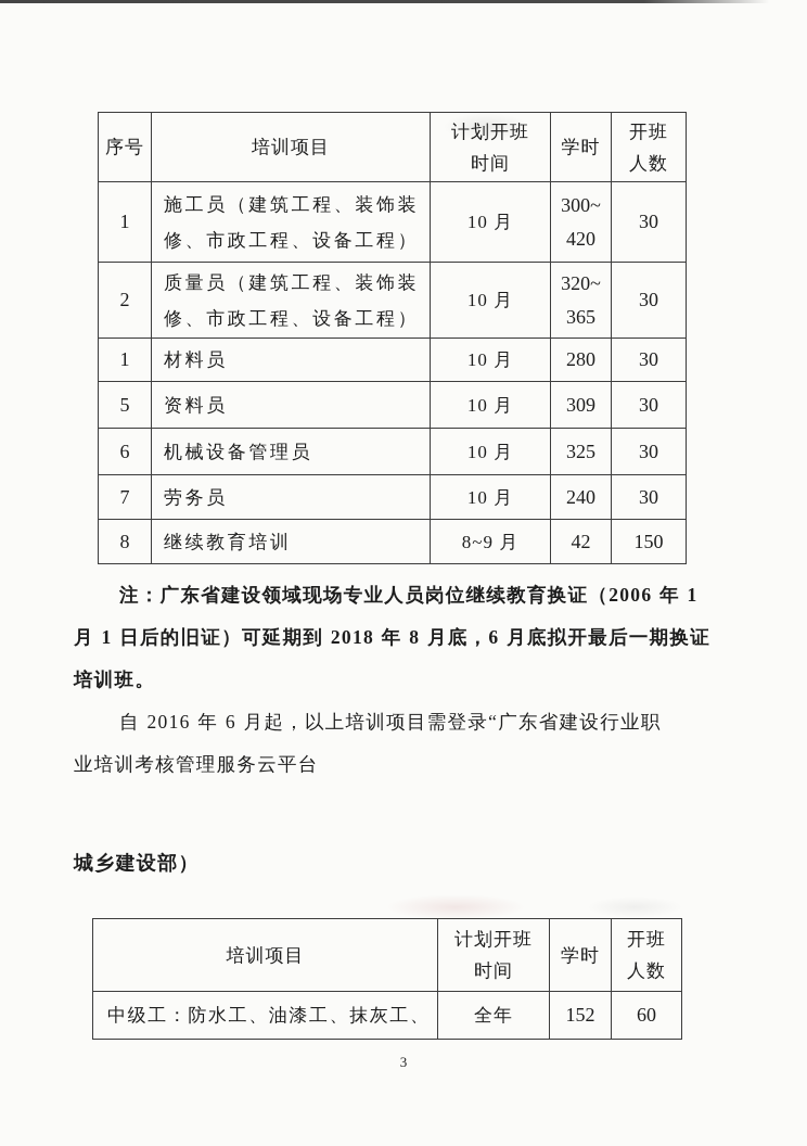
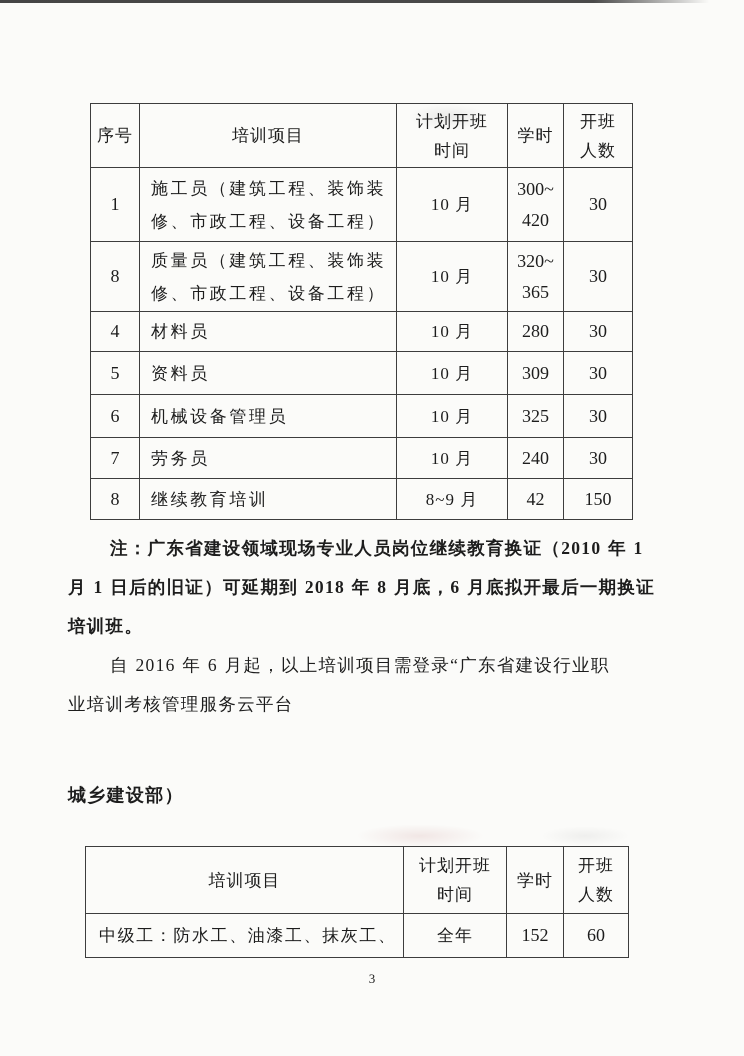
  序号	培训项目	计划开班 时间	学时	开班 人数
  1	施工员（建筑工程、装饰装 修、市政工程、设备工程）	10 月	300~ 420	30
- 2	质量员（建筑工程、装饰装 修、市政工程、设备工程）	10 月	320~ 365	30
+ 8	质量员（建筑工程、装饰装 修、市政工程、设备工程）	10 月	320~ 365	30
- 1	材料员	10 月	280	30
+ 4	材料员	10 月	280	30
  5	资料员	10 月	309	30
  6	机械设备管理员	10 月	325	30
  7	劳务员	10 月	240	30
  8	继续教育培训	8~9 月	42	150
- 注：广东省建设领域现场专业人员岗位继续教育换证（2006 年 1
+ 注：广东省建设领域现场专业人员岗位继续教育换证（2010 年 1
  月 1 日后的旧证）可延期到 2018 年 8 月底，6 月底拟开最后一期换证
  培训班。
  自 2016 年 6 月起，以上培训项目需登录“广东省建设行业职
  业培训考核管理服务云平台
  城乡建设部）
  培训项目	计划开班 时间	学时	开班 人数
  中级工：防水工、油漆工、抹灰工、	全年	152	60
  3
